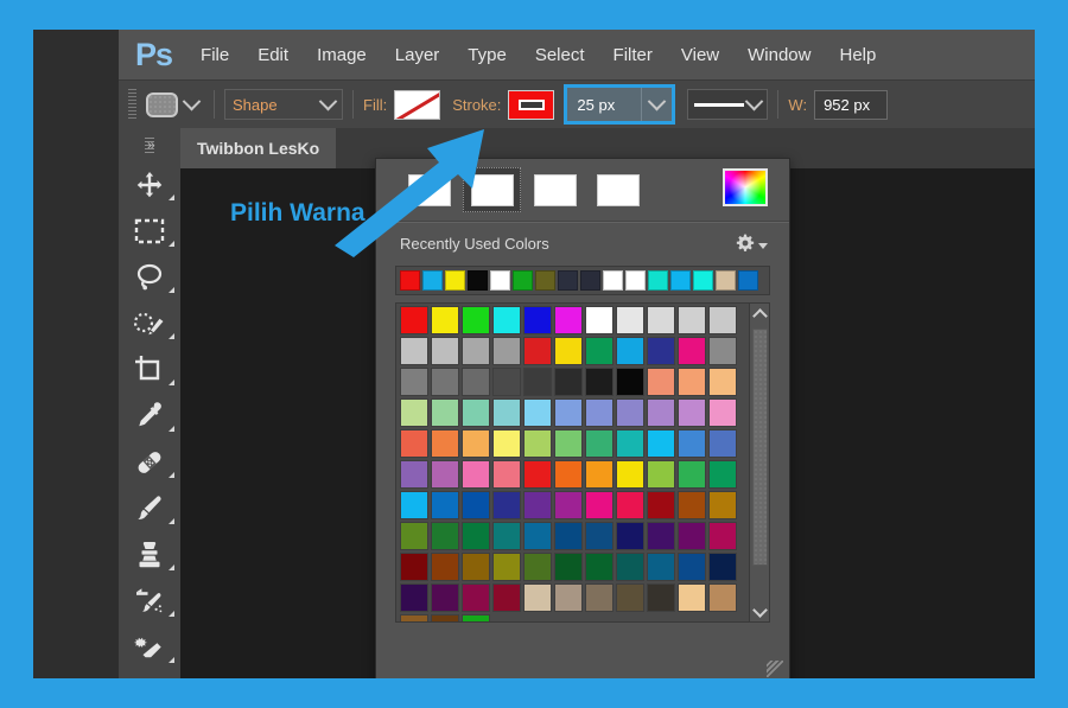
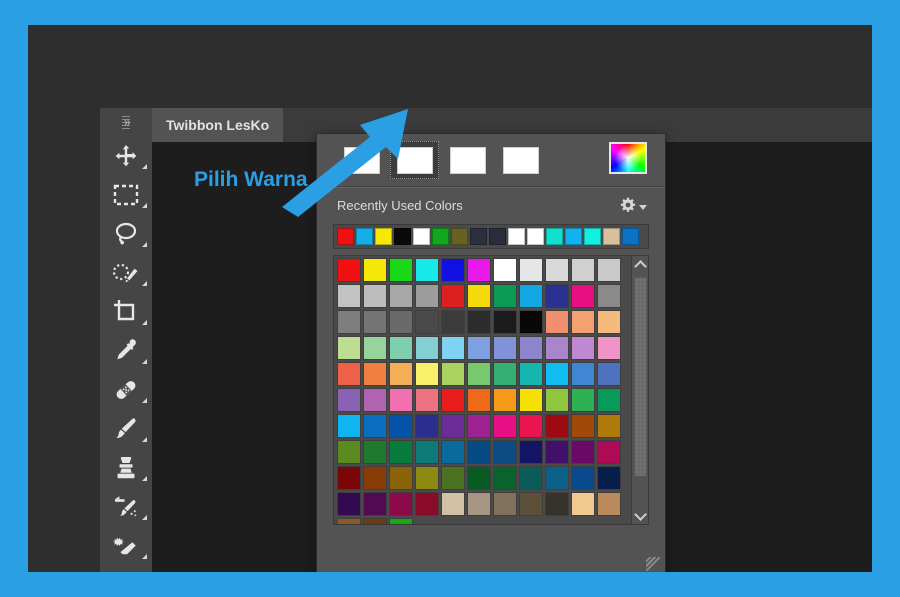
- Ps
- File
- Edit
- Image
- Layer
- Type
- Select
- Filter
- View
- Window
- Help
- Shape
- Fill:
- Stroke:
- 25 px
- W:
- 952 px
  Twibbon LesKo
  Pilih Warna
  »
  Recently Used Colors
